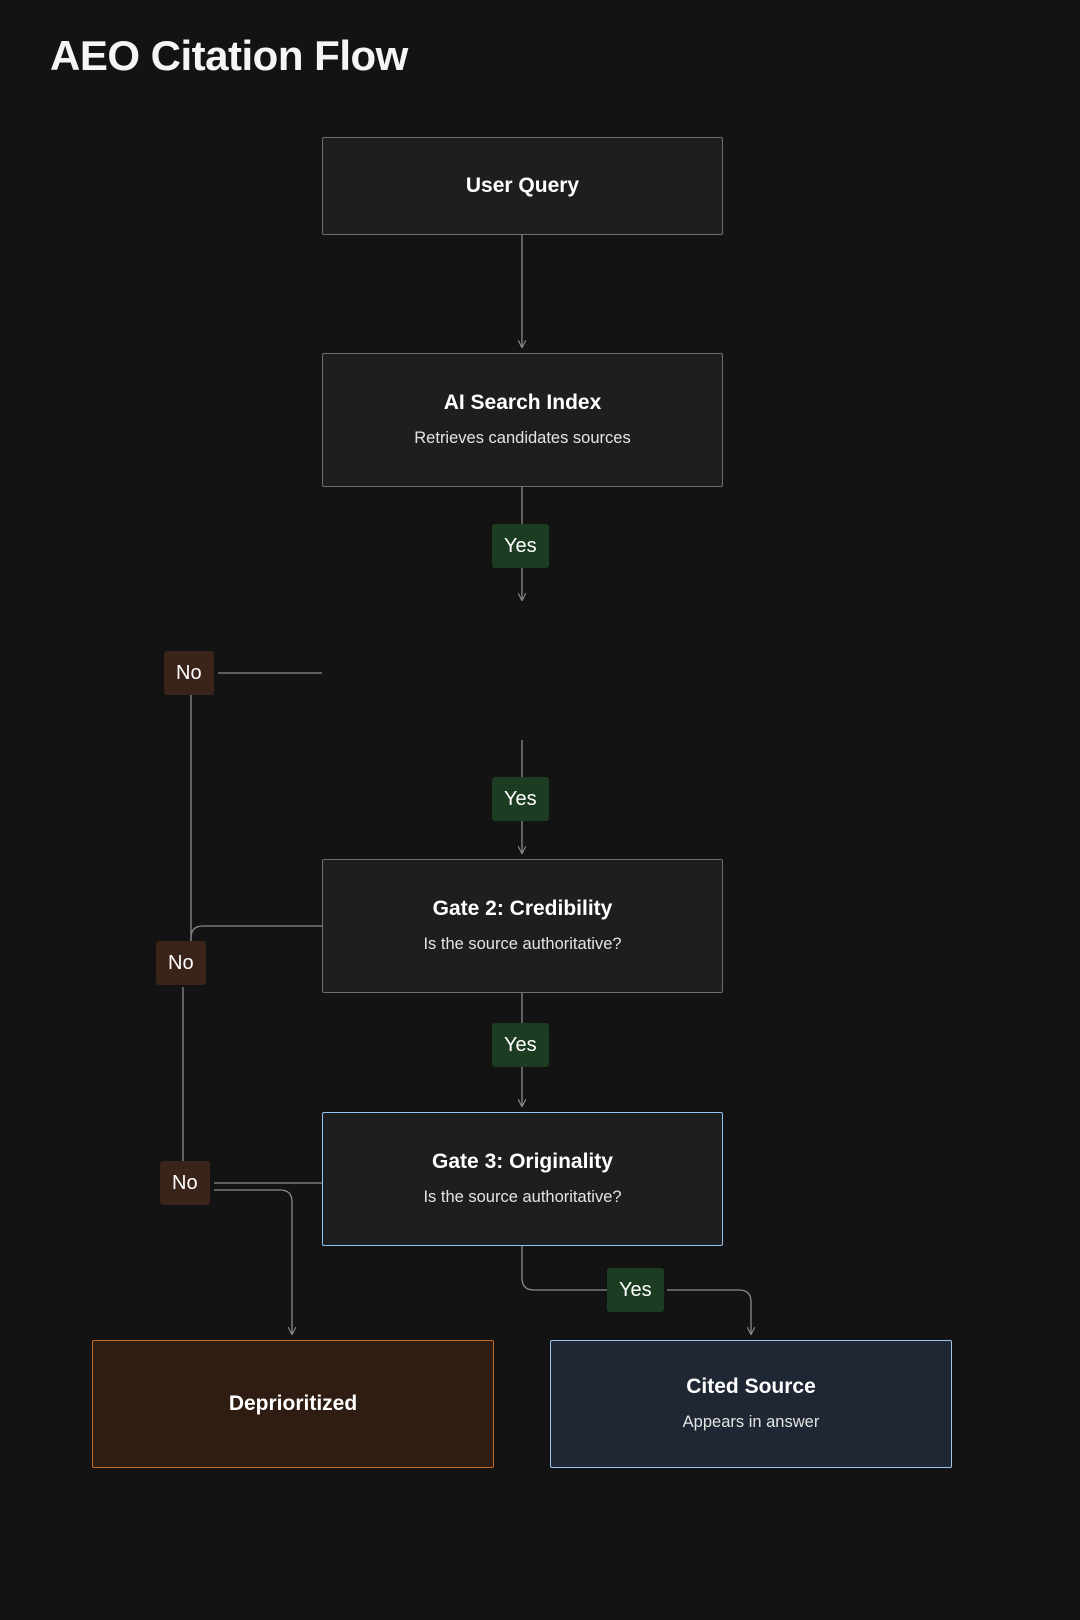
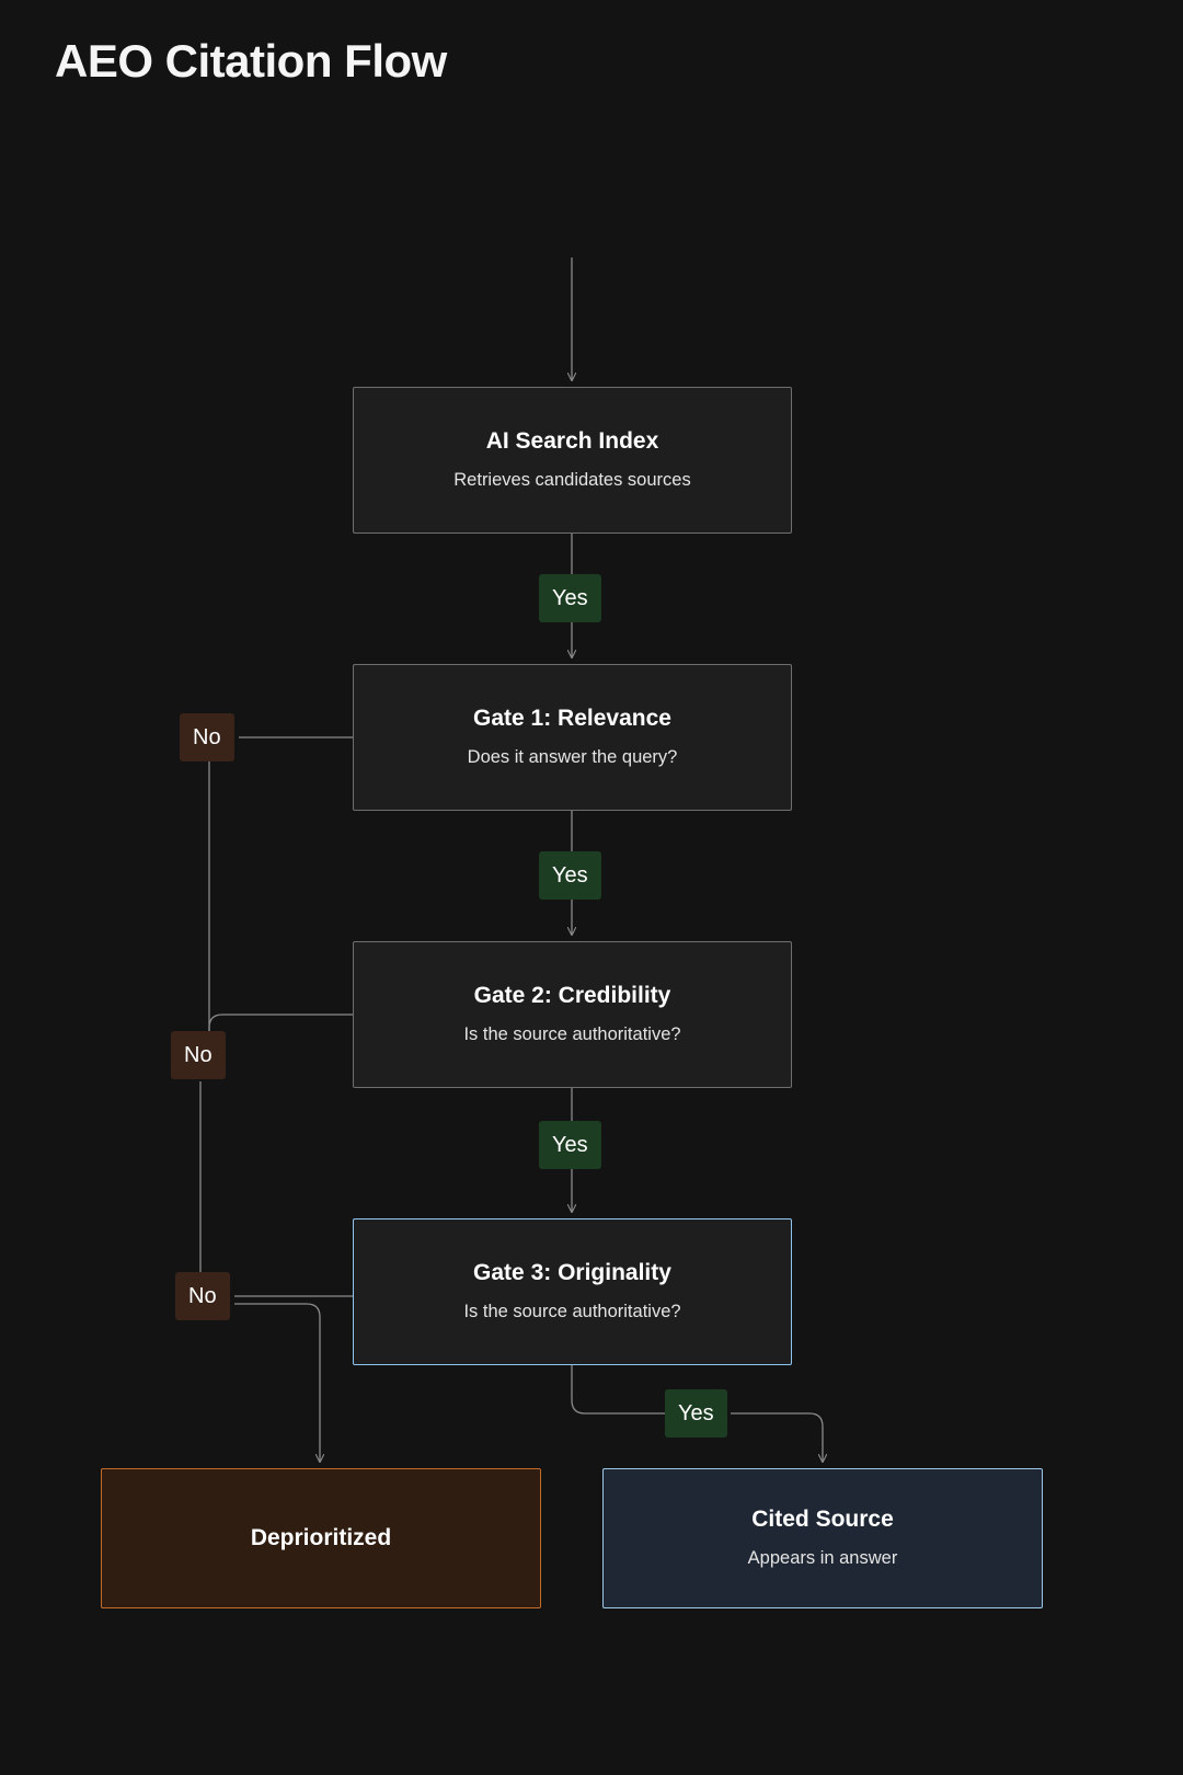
  AEO Citation Flow
- User Query
  AI Search Index
  Retrieves candidates sources
+ Gate 1: Relevance
+ Does it answer the query?
  Gate 2: Credibility
  Is the source authoritative?
  Gate 3: Originality
  Is the source authoritative?
  Deprioritized
  Cited Source
  Appears in answer
  Yes
  Yes
  Yes
  Yes
  No
  No
  No
